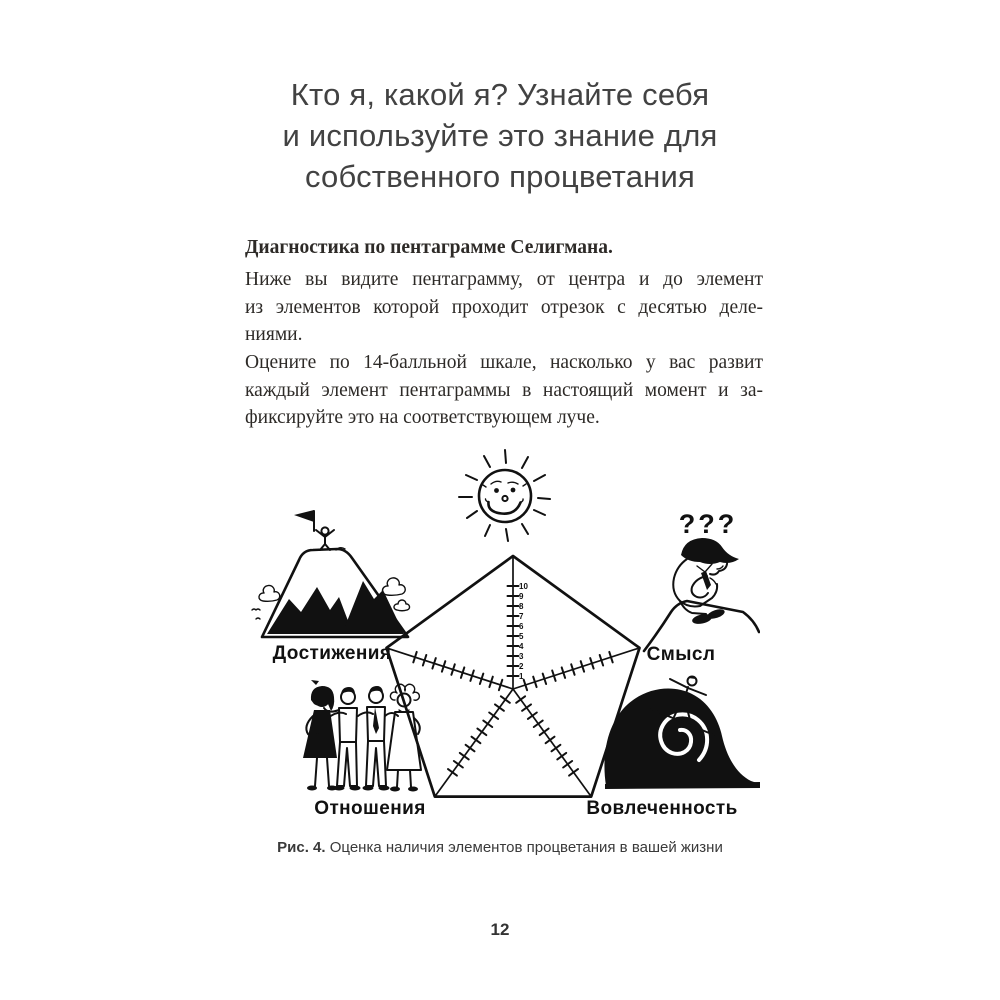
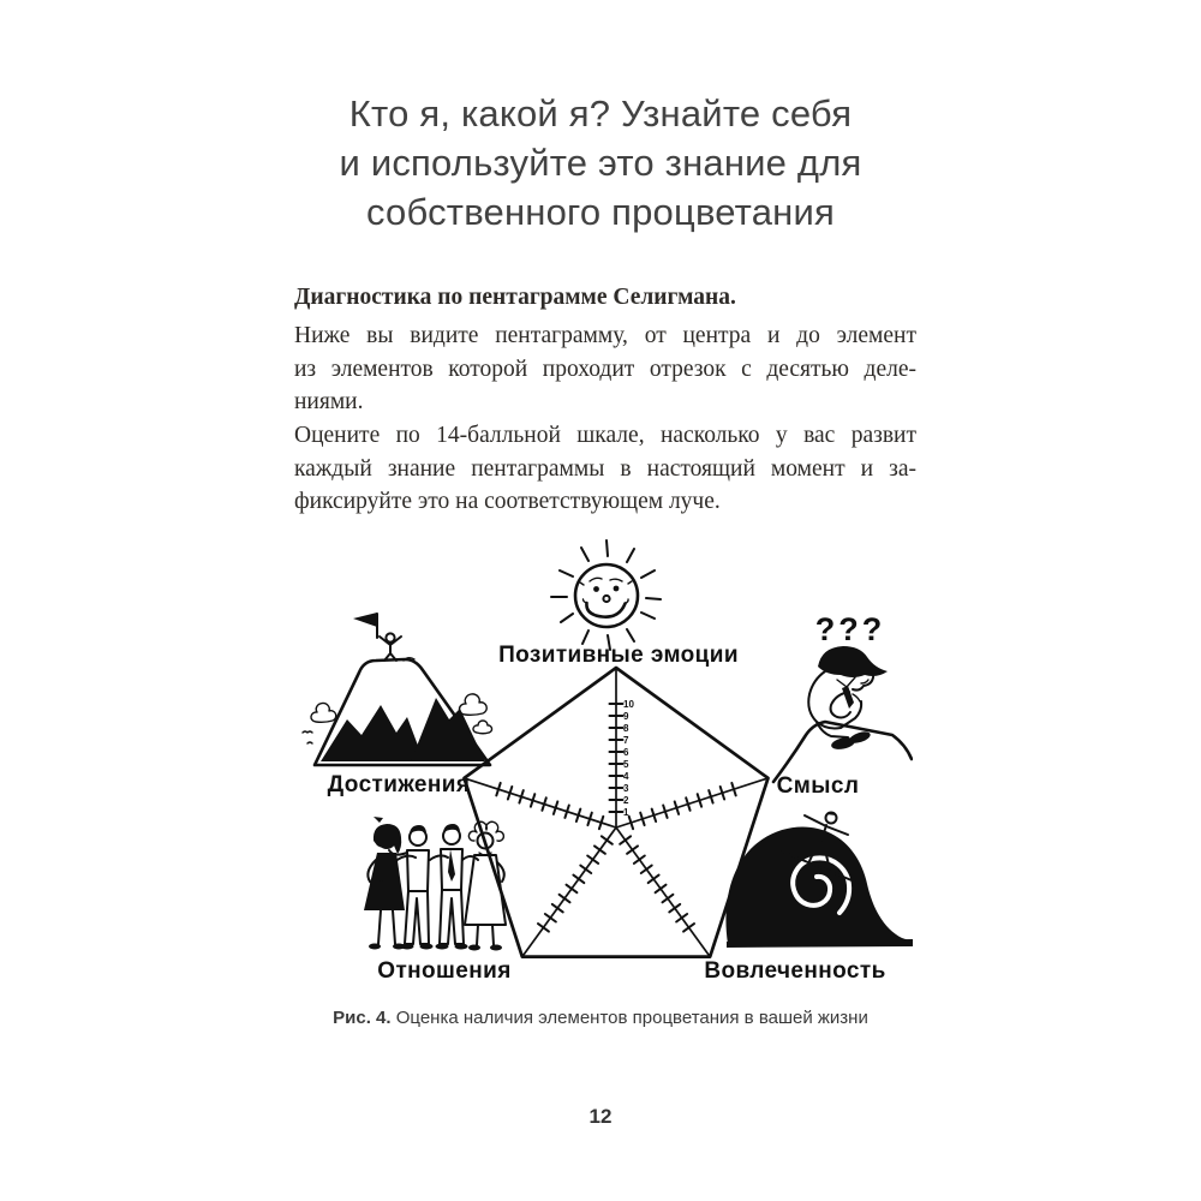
  Кто я, какой я? Узнайте себя
  и используйте это знание для
  собственного процветания
  Диагностика по пентаграмме Селигмана.
  Ниже вы видите пентаграмму, от центра и до элемент
  из элементов которой проходит отрезок с десятью деле-
  ниями.
  Оцените по 14-балльной шкале, насколько у вас развит
- каждый элемент пентаграммы в настоящий момент и за-
+ каждый знание пентаграммы в настоящий момент и за-
  фиксируйте это на соответствующем луче.
  1
  2
  3
  4
  5
  6
  7
  8
  9
  10
  ???
+ Позитивные эмоции
  Смысл
  Вовлеченность
  Отношения
  Достижения
  Рис. 4. Оценка наличия элементов процветания в вашей жизни
  12
